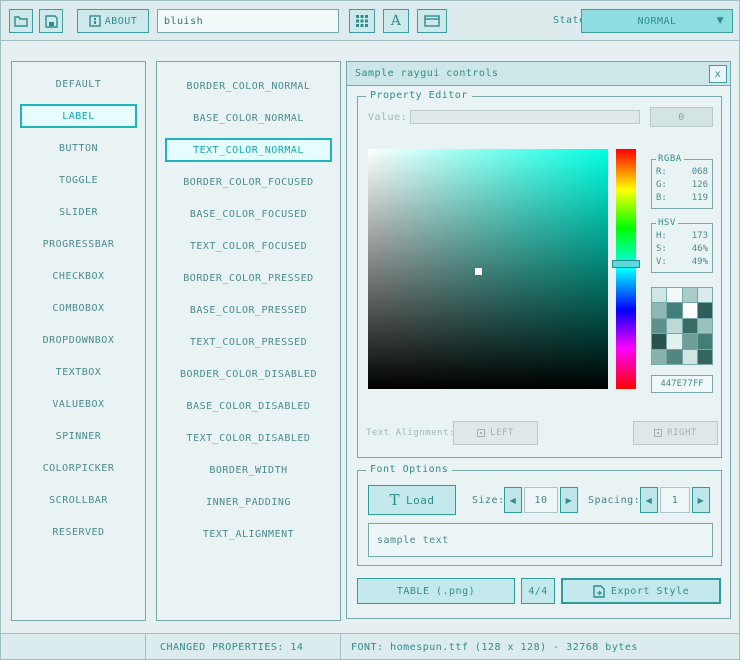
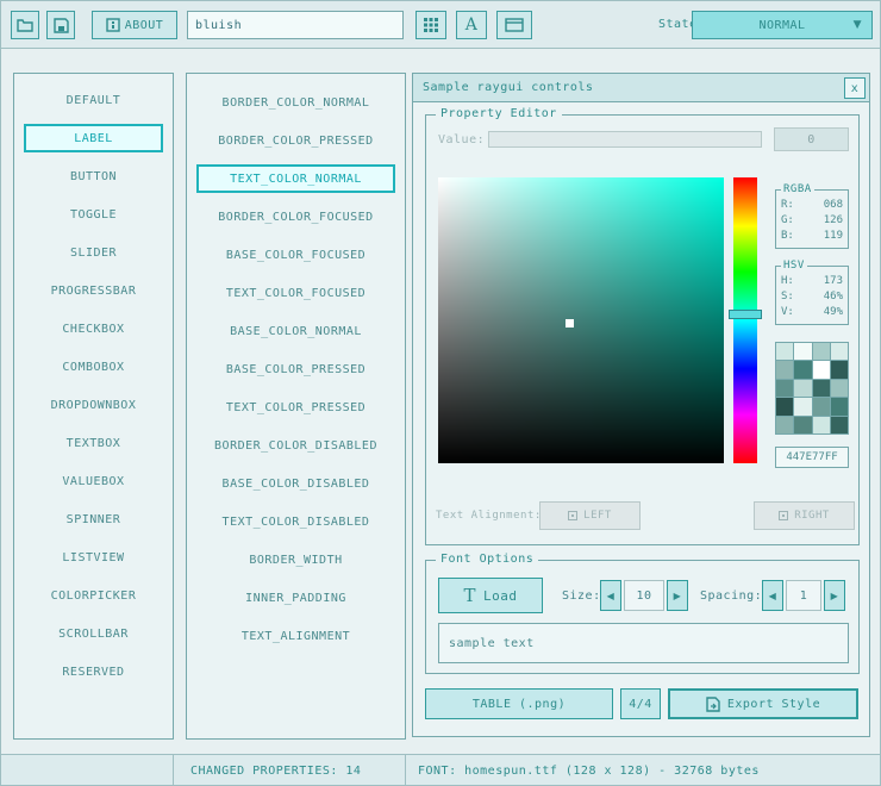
  ABOUT
  bluish
  A
  NORMAL
  ▼
  DEFAULT
  LABEL
  BUTTON
  TOGGLE
  SLIDER
  PROGRESSBAR
  CHECKBOX
  COMBOBOX
  DROPDOWNBOX
  TEXTBOX
  VALUEBOX
  SPINNER
+ LISTVIEW
  COLORPICKER
  SCROLLBAR
  RESERVED
  BORDER_COLOR_NORMAL
- BASE_COLOR_NORMAL
+ BORDER_COLOR_PRESSED
  TEXT_COLOR_NORMAL
  BORDER_COLOR_FOCUSED
  BASE_COLOR_FOCUSED
  TEXT_COLOR_FOCUSED
- BORDER_COLOR_PRESSED
+ BASE_COLOR_NORMAL
  BASE_COLOR_PRESSED
  TEXT_COLOR_PRESSED
  BORDER_COLOR_DISABLED
  BASE_COLOR_DISABLED
  TEXT_COLOR_DISABLED
  BORDER_WIDTH
  INNER_PADDING
  TEXT_ALIGNMENT
  Sample raygui controls
  x
  Property Editor
  Value:
  0
  RGBA
  R:
  068
  G:
  126
  B:
  119
  HSV
  H:
  173
  S:
  46%
  V:
  49%
  447E77FF
  Text Alignment:
  LEFT
  RIGHT
  Font Options
  T
  Load
  Size:
  ◀
  10
  ▶
  Spacing:
  ◀
  1
  ▶
  sample text
  TABLE (.png)
  4/4
  Export Style
  CHANGED PROPERTIES: 14
  FONT: homespun.ttf (128 x 128) - 32768 bytes
